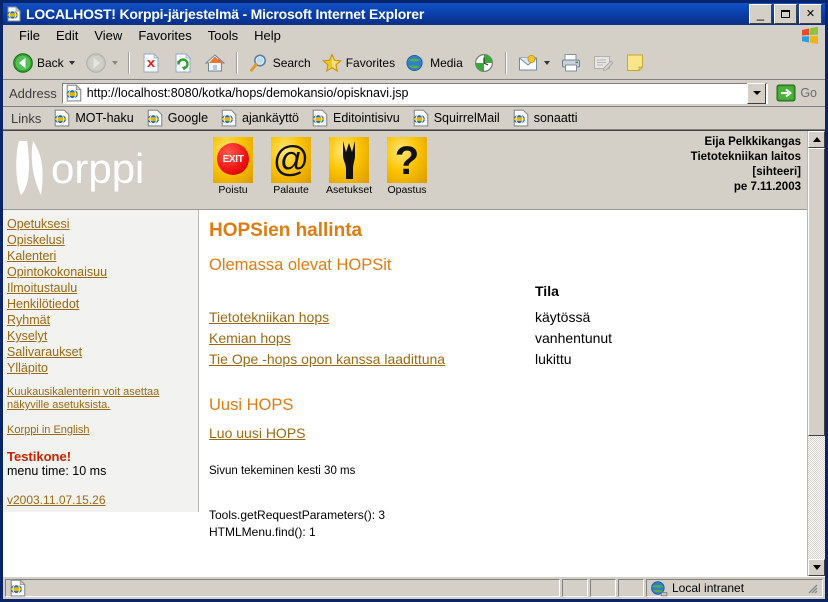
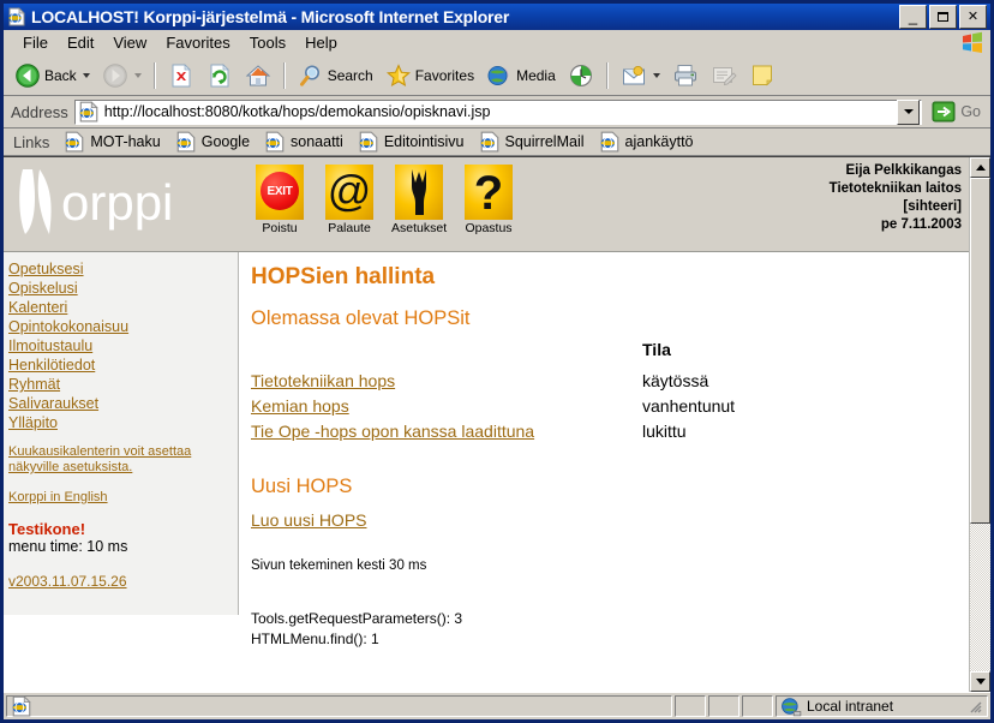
  LOCALHOST! Korppi-järjestelmä - Microsoft Internet Explorer
  _
  ✕
  File
  Edit
  View
  Favorites
  Tools
  Help
  Back
  Search
  Favorites
  Media
  Address
  http://localhost:8080/kotka/hops/demokansio/opisknavi.jsp
  Go
  Links
  MOT-haku
  Google
- ajankäyttö
+ sonaatti
  Editointisivu
  SquirrelMail
- sonaatti
+ ajankäyttö
  orppi
  EXIT
  Poistu
  @
  Palaute
  Asetukset
  ?
  Opastus
  Eija Pelkkikangas
  Tietotekniikan laitos
  [sihteeri]
  pe 7.11.2003
  Opetuksesi
  Opiskelusi
  Kalenteri
  Opintokokonaisuu
  Ilmoitustaulu
  Henkilötiedot
  Ryhmät
- Kyselyt
  Salivaraukset
  Ylläpito
  Kuukausikalenterin voit asettaa näkyville asetuksista.
  Korppi in English
  Testikone!
  menu time: 10 ms
  v2003.11.07.15.26
  HOPSien hallinta
  Olemassa olevat HOPSit
  	Tila
  Tietotekniikan hops	käytössä
  Kemian hops	vanhentunut
  Tie Ope -hops opon kanssa laadittuna	lukittu
  Uusi HOPS
  Luo uusi HOPS
  Sivun tekeminen kesti 30 ms
  Tools.getRequestParameters(): 3
  HTMLMenu.find(): 1
  Local intranet
